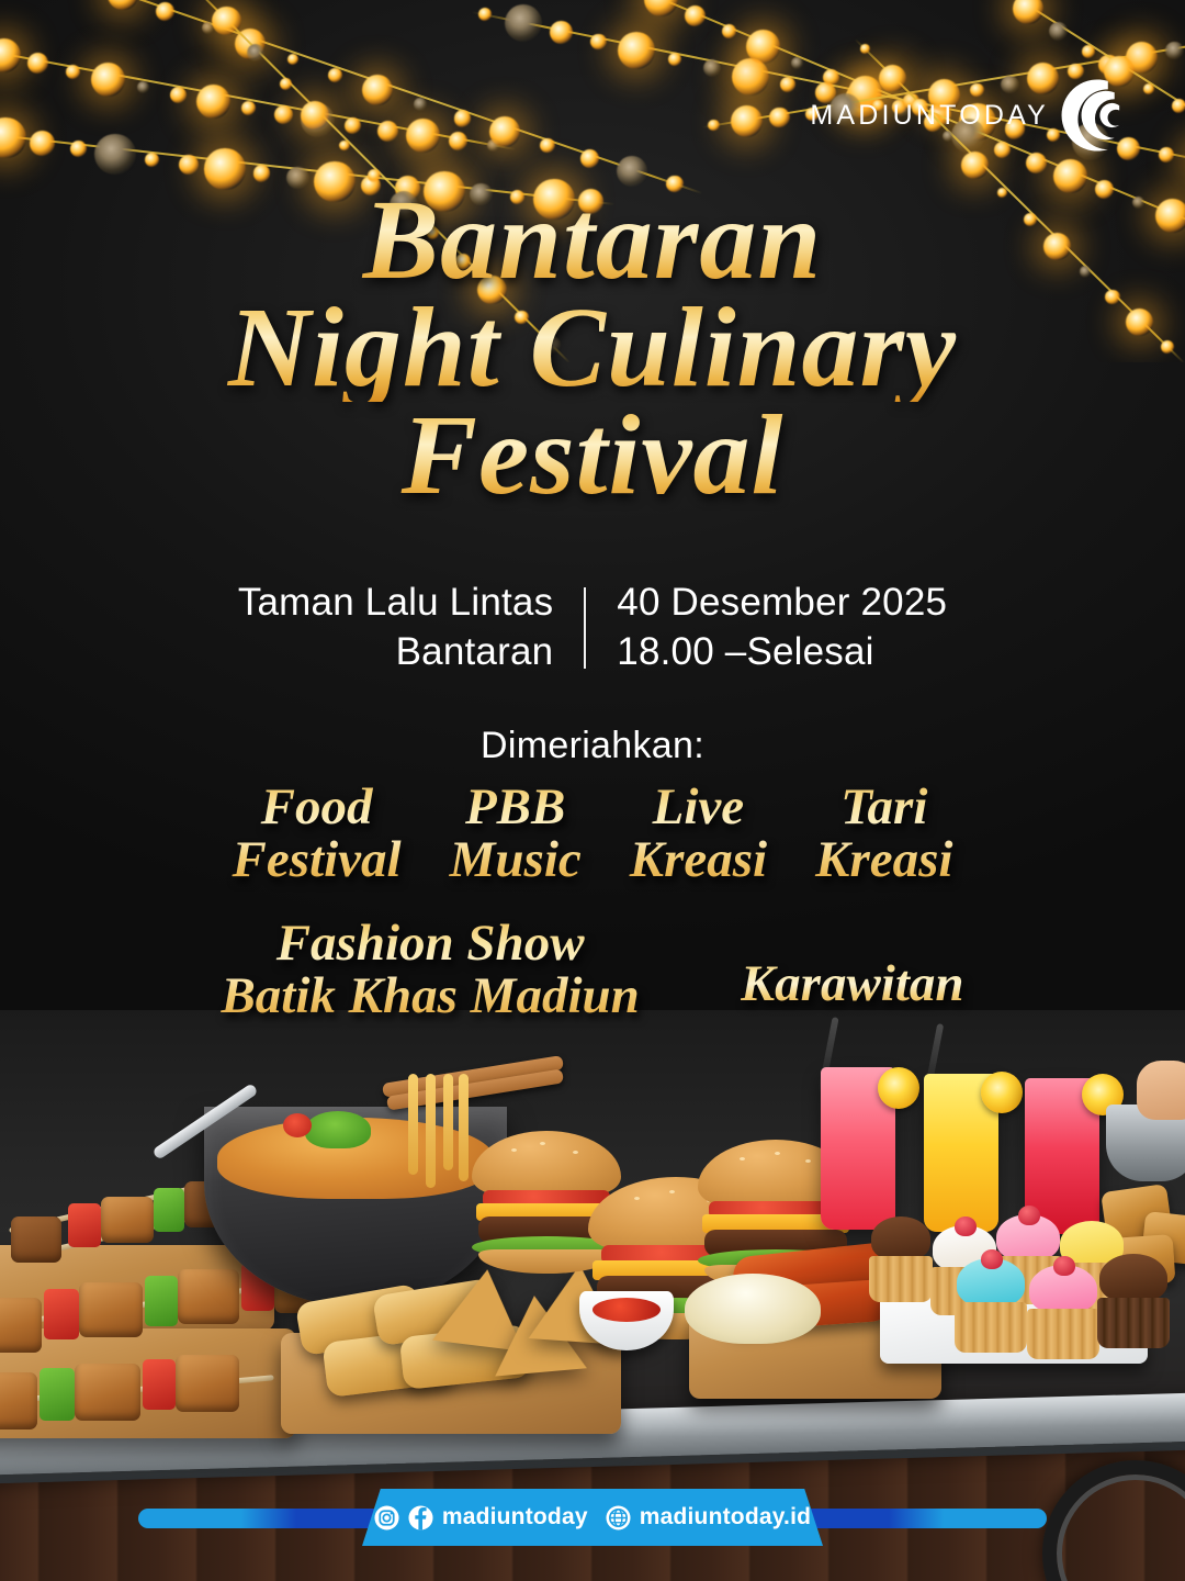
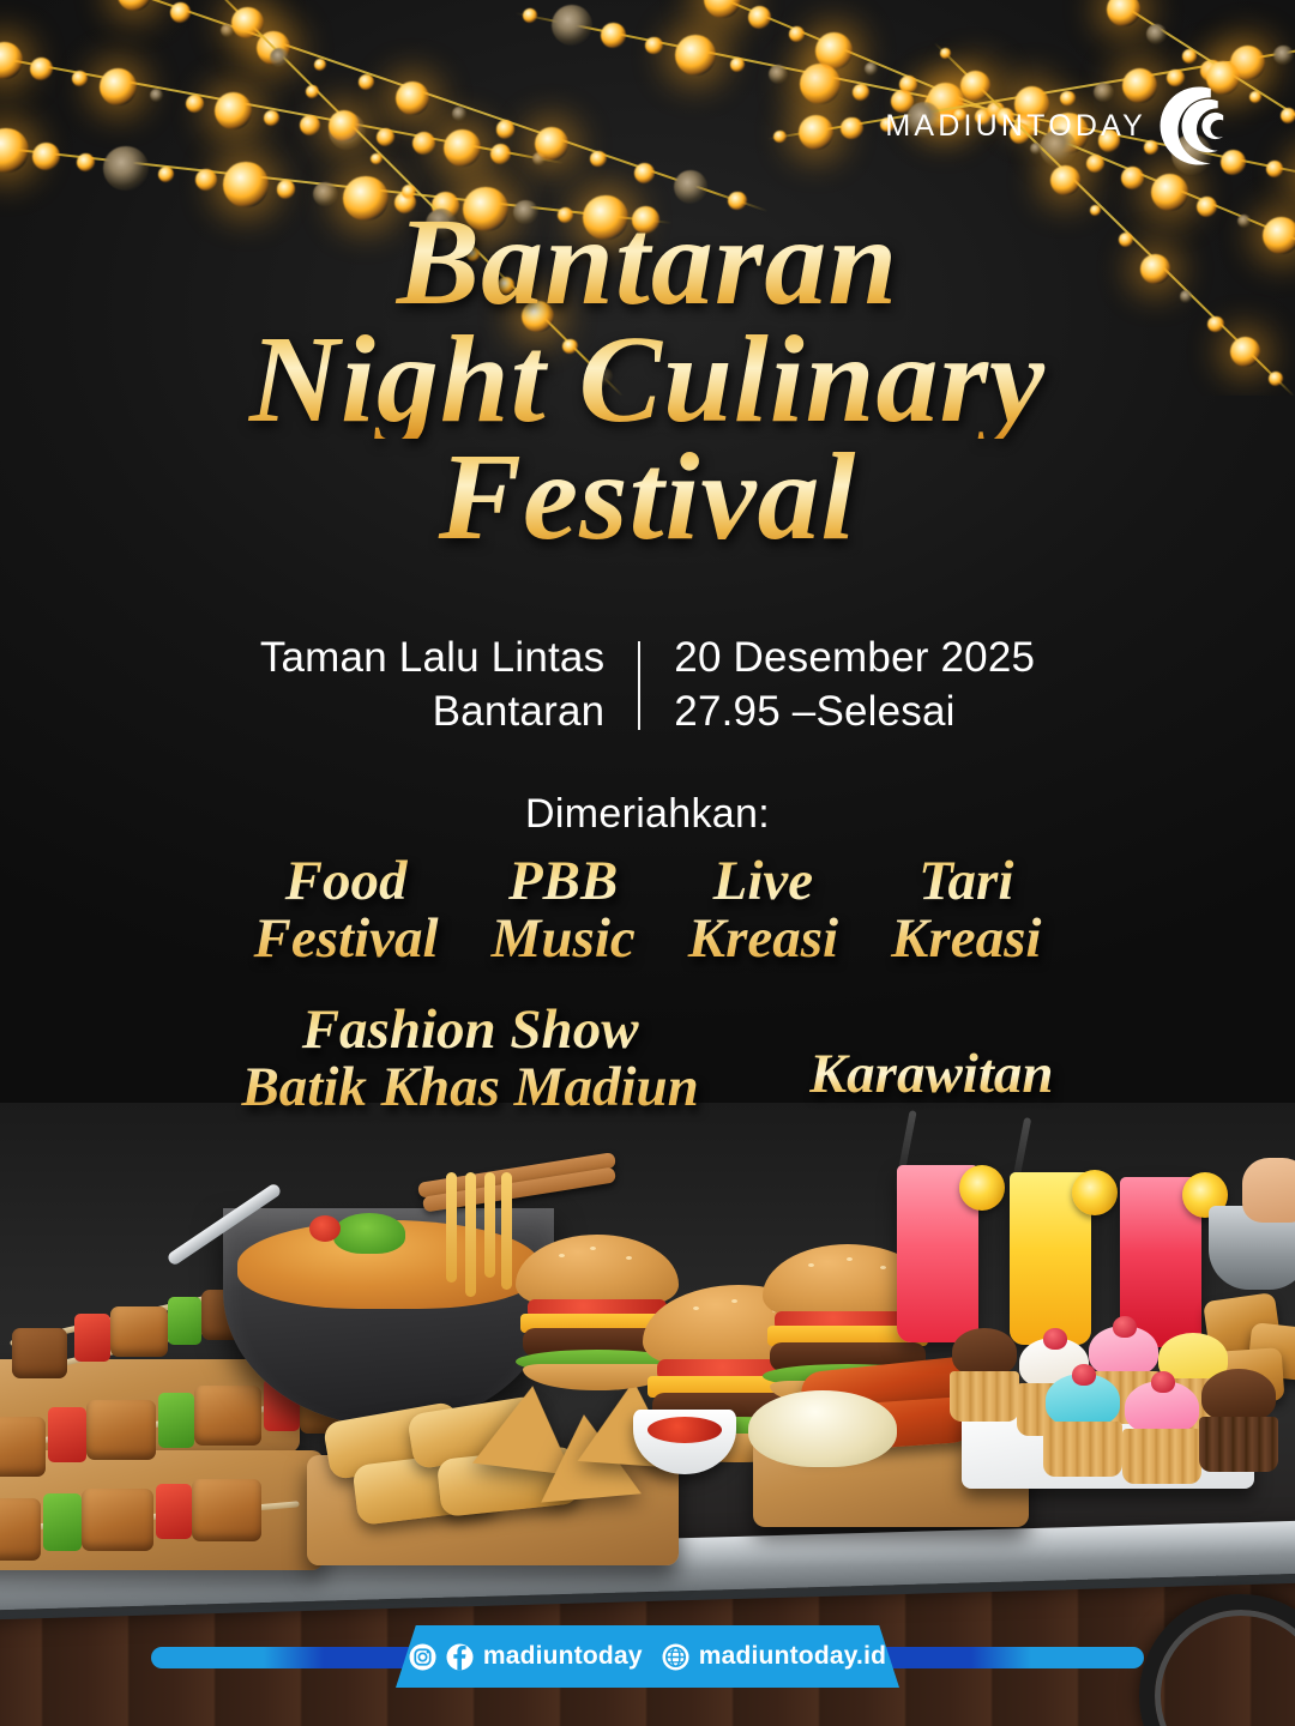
  MADIUNTODAY
  Bantaran
  Night Culinary
  Festival
  Taman Lalu Lintas
  Bantaran
- 40 Desember 2025
+ 20 Desember 2025
- 18.00 –Selesai
+ 27.95 –Selesai
  Dimeriahkan:
  Food
  Festival
  PBB
  Music
  Live
  Kreasi
  Tari
  Kreasi
  Fashion Show
  Batik Khas Madiun
  Karawitan
  madiuntoday
  madiuntoday.id
